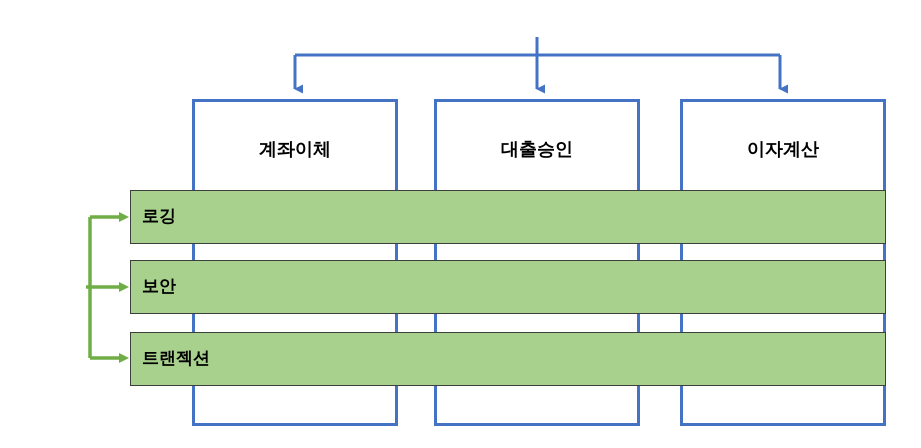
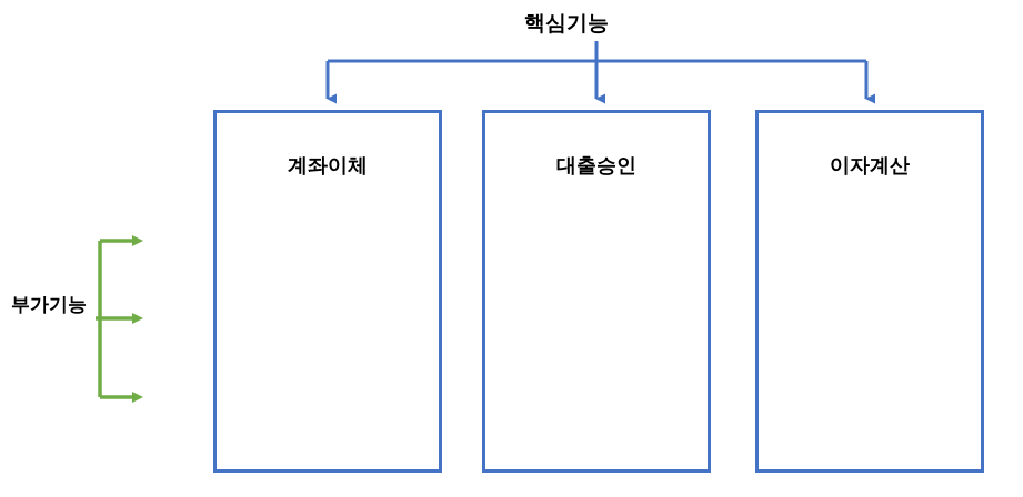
+ 핵심기능
+ 부가기능
  계좌이체
  대출승인
  이자계산
- 로깅
- 보안
- 트랜젝션
